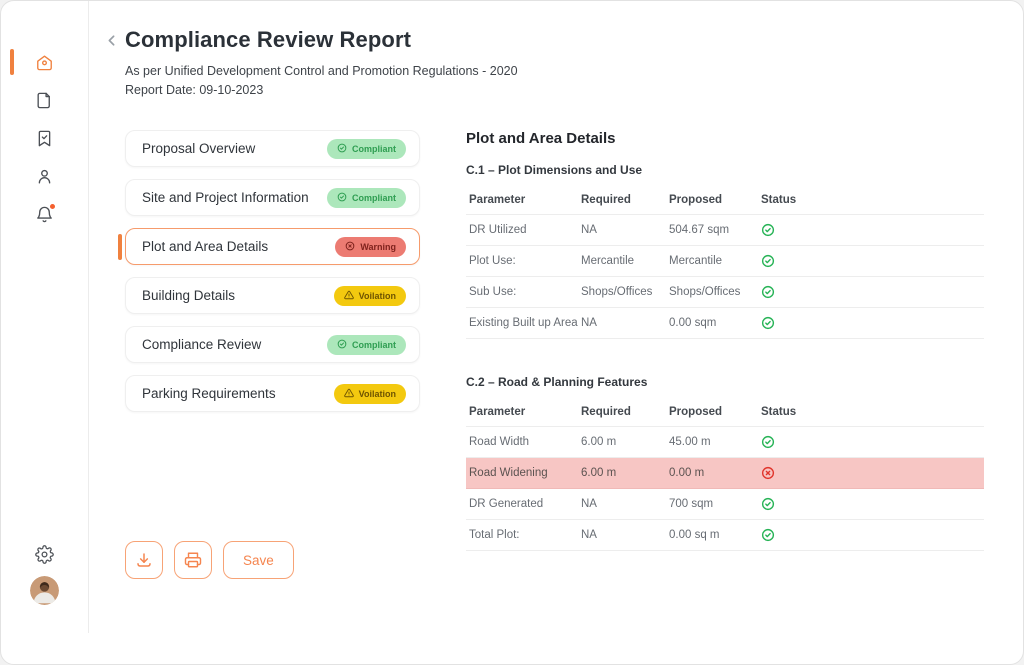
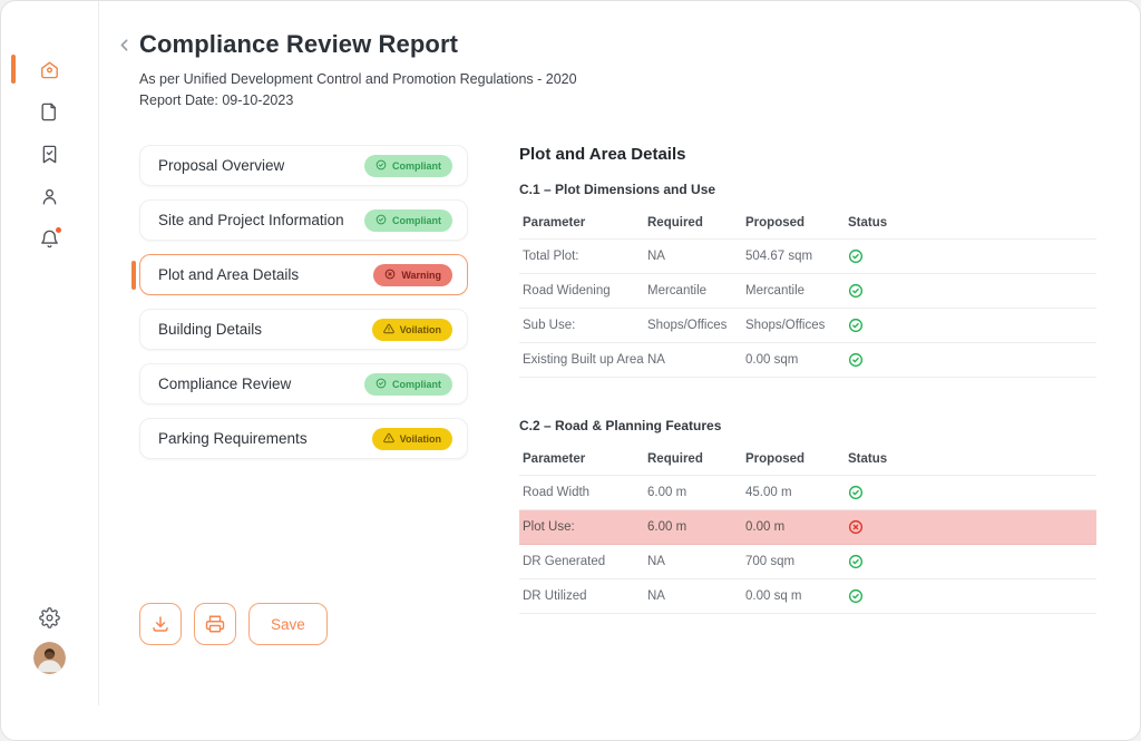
  Compliance Review Report
  As per Unified Development Control and Promotion Regulations - 2020
  Report Date: 09-10-2023
  Proposal Overview
  Compliant
  Site and Project Information
  Compliant
  Plot and Area Details
  Warning
  Building Details
  Voilation
  Compliance Review
  Compliant
  Parking Requirements
  Voilation
  Save
  Plot and Area Details
  C.1 – Plot Dimensions and Use
  Parameter
  Required
  Proposed
  Status
- DR Utilized
+ Total Plot:
  NA
  504.67 sqm
- Plot Use:
+ Road Widening
  Mercantile
  Mercantile
  Sub Use:
  Shops/Offices
  Shops/Offices
  Existing Built up Area
  NA
  0.00 sqm
  C.2 – Road & Planning Features
  Parameter
  Required
  Proposed
  Status
  Road Width
  6.00 m
  45.00 m
- Road Widening
+ Plot Use:
  6.00 m
  0.00 m
  DR Generated
  NA
  700 sqm
- Total Plot:
+ DR Utilized
  NA
  0.00 sq m
